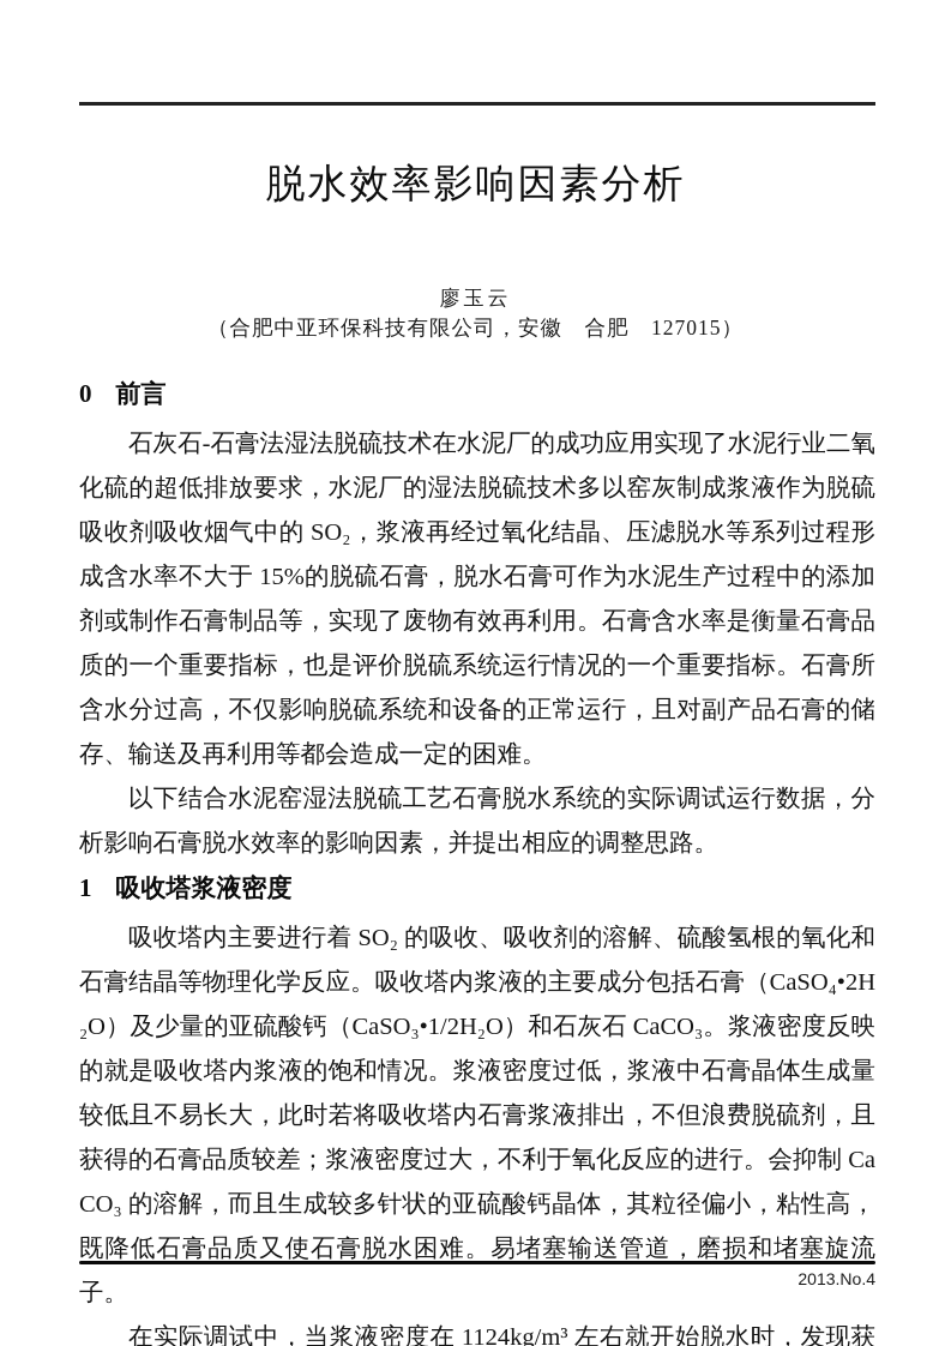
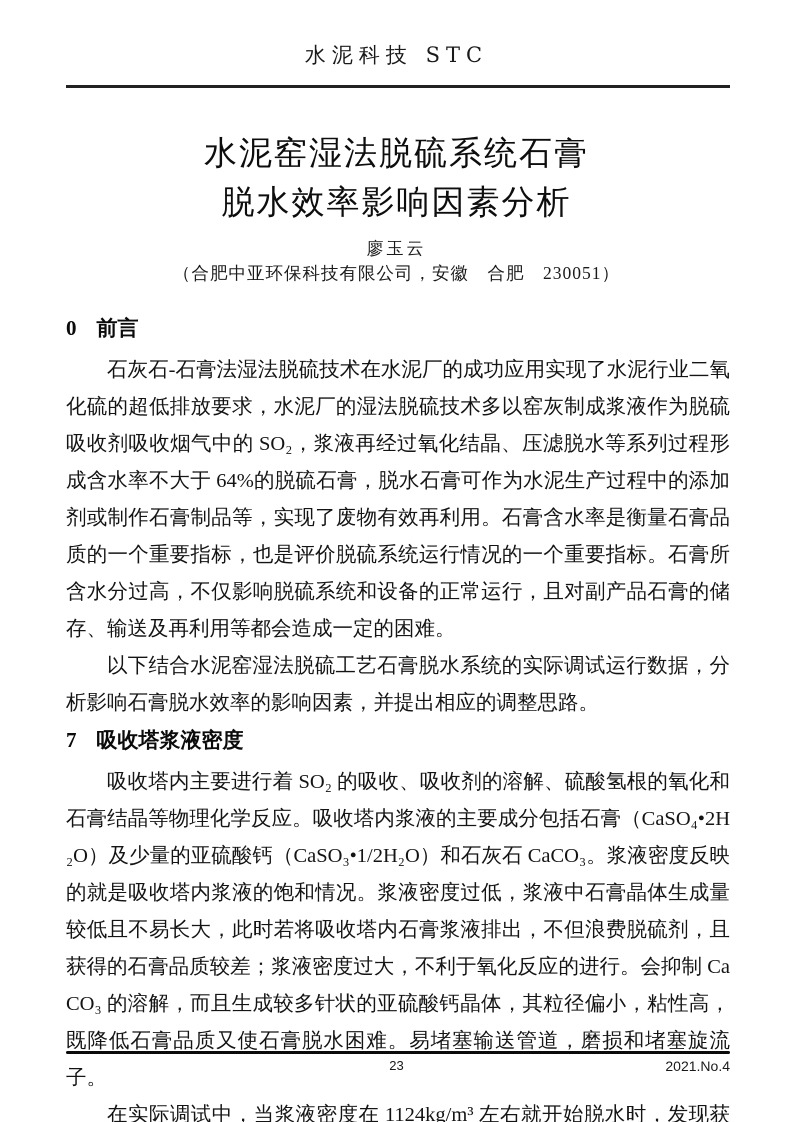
+ 水泥科技 STC
+ 水泥窑湿法脱硫系统石膏
  脱水效率影响因素分析
  廖玉云
- （合肥中亚环保科技有限公司，安徽 合肥 127015）
+ （合肥中亚环保科技有限公司，安徽 合肥 230051）
  0 前言
- 石灰石-石膏法湿法脱硫技术在水泥厂的成功应用实现了水泥行业二氧化硫的超低排放要求，水泥厂的湿法脱硫技术多以窑灰制成浆液作为脱硫吸收剂吸收烟气中的 SO₂，浆液再经过氧化结晶、压滤脱水等系列过程形成含水率不大于 15%的脱硫石膏，脱水石膏可作为水泥生产过程中的添加剂或制作石膏制品等，实现了废物有效再利用。石膏含水率是衡量石膏品质的一个重要指标，也是评价脱硫系统运行情况的一个重要指标。石膏所含水分过高，不仅影响脱硫系统和设备的正常运行，且对副产品石膏的储存、输送及再利用等都会造成一定的困难。
+ 石灰石-石膏法湿法脱硫技术在水泥厂的成功应用实现了水泥行业二氧化硫的超低排放要求，水泥厂的湿法脱硫技术多以窑灰制成浆液作为脱硫吸收剂吸收烟气中的 SO₂，浆液再经过氧化结晶、压滤脱水等系列过程形成含水率不大于 64%的脱硫石膏，脱水石膏可作为水泥生产过程中的添加剂或制作石膏制品等，实现了废物有效再利用。石膏含水率是衡量石膏品质的一个重要指标，也是评价脱硫系统运行情况的一个重要指标。石膏所含水分过高，不仅影响脱硫系统和设备的正常运行，且对副产品石膏的储存、输送及再利用等都会造成一定的困难。
  以下结合水泥窑湿法脱硫工艺石膏脱水系统的实际调试运行数据，分析影响石膏脱水效率的影响因素，并提出相应的调整思路。
- 1 吸收塔浆液密度
+ 7 吸收塔浆液密度
  吸收塔内主要进行着 SO₂ 的吸收、吸收剂的溶解、硫酸氢根的氧化和石膏结晶等物理化学反应。吸收塔内浆液的主要成分包括石膏（CaSO₄•2H₂O）及少量的亚硫酸钙（CaSO₃•1/2H₂O）和石灰石 CaCO₃。浆液密度反映的就是吸收塔内浆液的饱和情况。浆液密度过低，浆液中石膏晶体生成量较低且不易长大，此时若将吸收塔内石膏浆液排出，不但浪费脱硫剂，且获得的石膏品质较差；浆液密度过大，不利于氧化反应的进行。会抑制 CaCO₃ 的溶解，而且生成较多针状的亚硫酸钙晶体，其粒径偏小，粘性高，既降低石膏品质又使石膏脱水困难。易堵塞输送管道，磨损和堵塞旋流子。
  在实际调试中，当浆液密度在 1124kg/m³ 左右就开始脱水时，发现获
+ 23
- 2013.No.4
+ 2021.No.4
